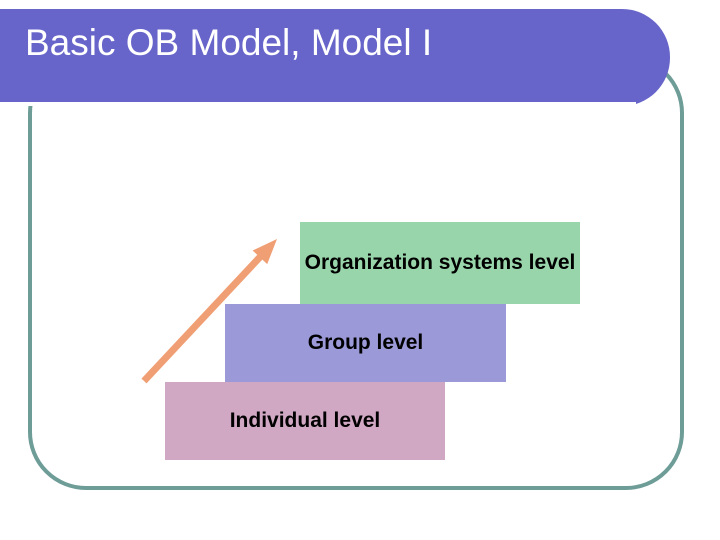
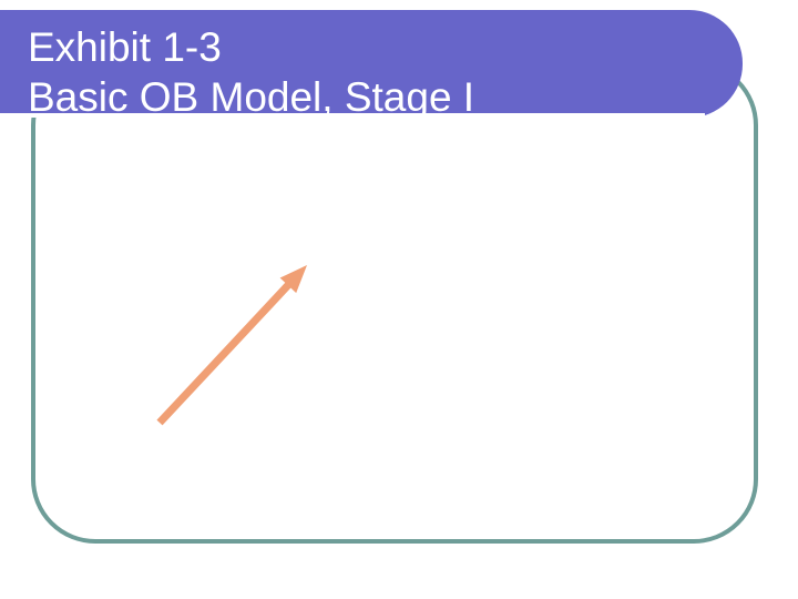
+ Exhibit 1-3
- Basic OB Model, Model I
+ Basic OB Model, Stage I
- Organization systems level
- Group level
- Individual level
